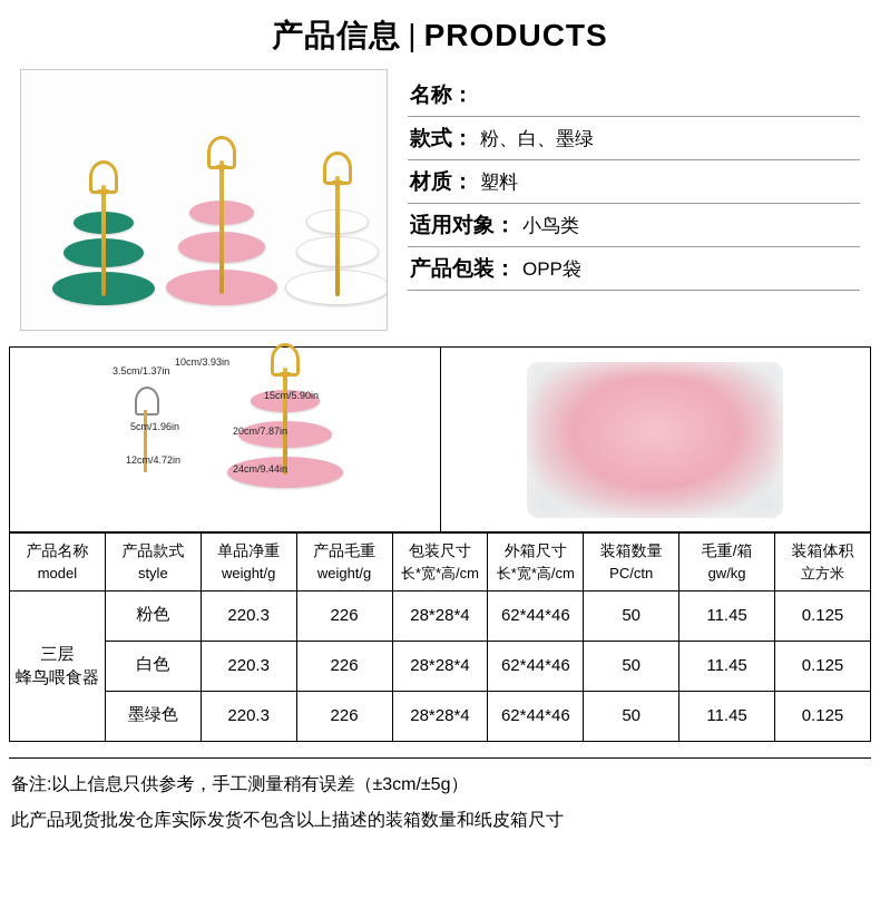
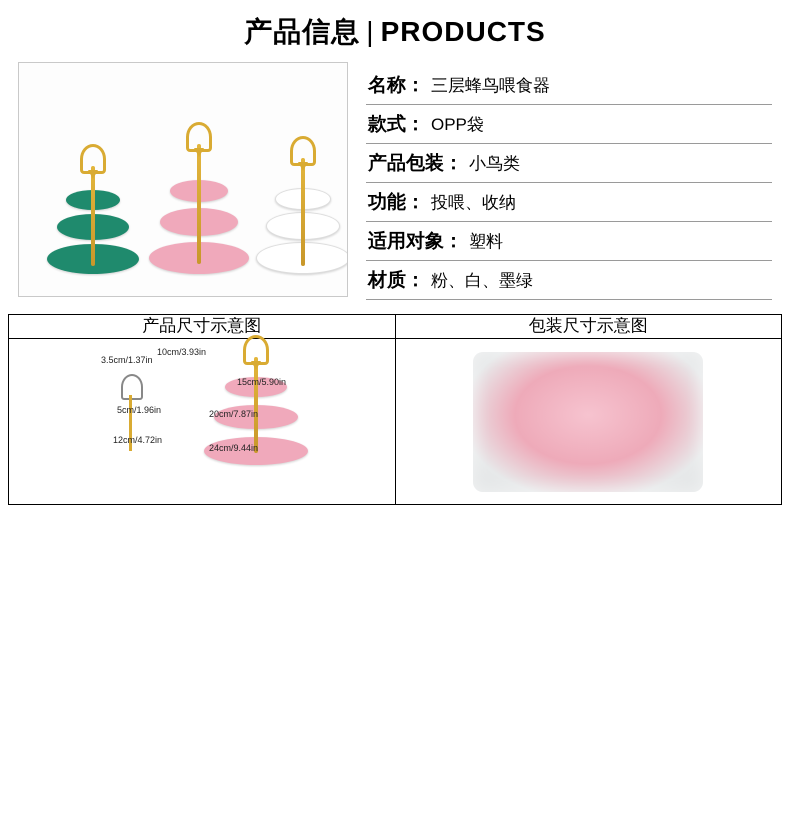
  产品信息 | PRODUCTS
  名称：
+ 三层蜂鸟喂食器
  款式：
- 粉、白、墨绿
+ OPP袋
- 材质：
+ 产品包装：
- 塑料
+ 小鸟类
+ 功能：
+ 投喂、收纳
  适用对象：
- 小鸟类
+ 塑料
- 产品包装：
+ 材质：
- OPP袋
+ 粉、白、墨绿
+ 产品尺寸示意图	包装尺寸示意图
  3.5cm/1.37in 10cm/3.93in 5cm/1.96in 12cm/4.72in 15cm/5.90in 20cm/7.87in 24cm/9.44in
- 产品名称 model	产品款式 style	单品净重 weight/g	产品毛重 weight/g	包装尺寸 长*宽*高/cm	外箱尺寸 长*宽*高/cm	装箱数量 PC/ctn	毛重/箱 gw/kg	装箱体积 立方米
- 三层 蜂鸟喂食器	粉色	220.3	226	28*28*4	62*44*46	50	11.45	0.125
- 白色	220.3	226	28*28*4	62*44*46	50	11.45	0.125
- 墨绿色	220.3	226	28*28*4	62*44*46	50	11.45	0.125
- 备注:以上信息只供参考，手工测量稍有误差（±3cm/±5g）
- 此产品现货批发仓库实际发货不包含以上描述的装箱数量和纸皮箱尺寸
